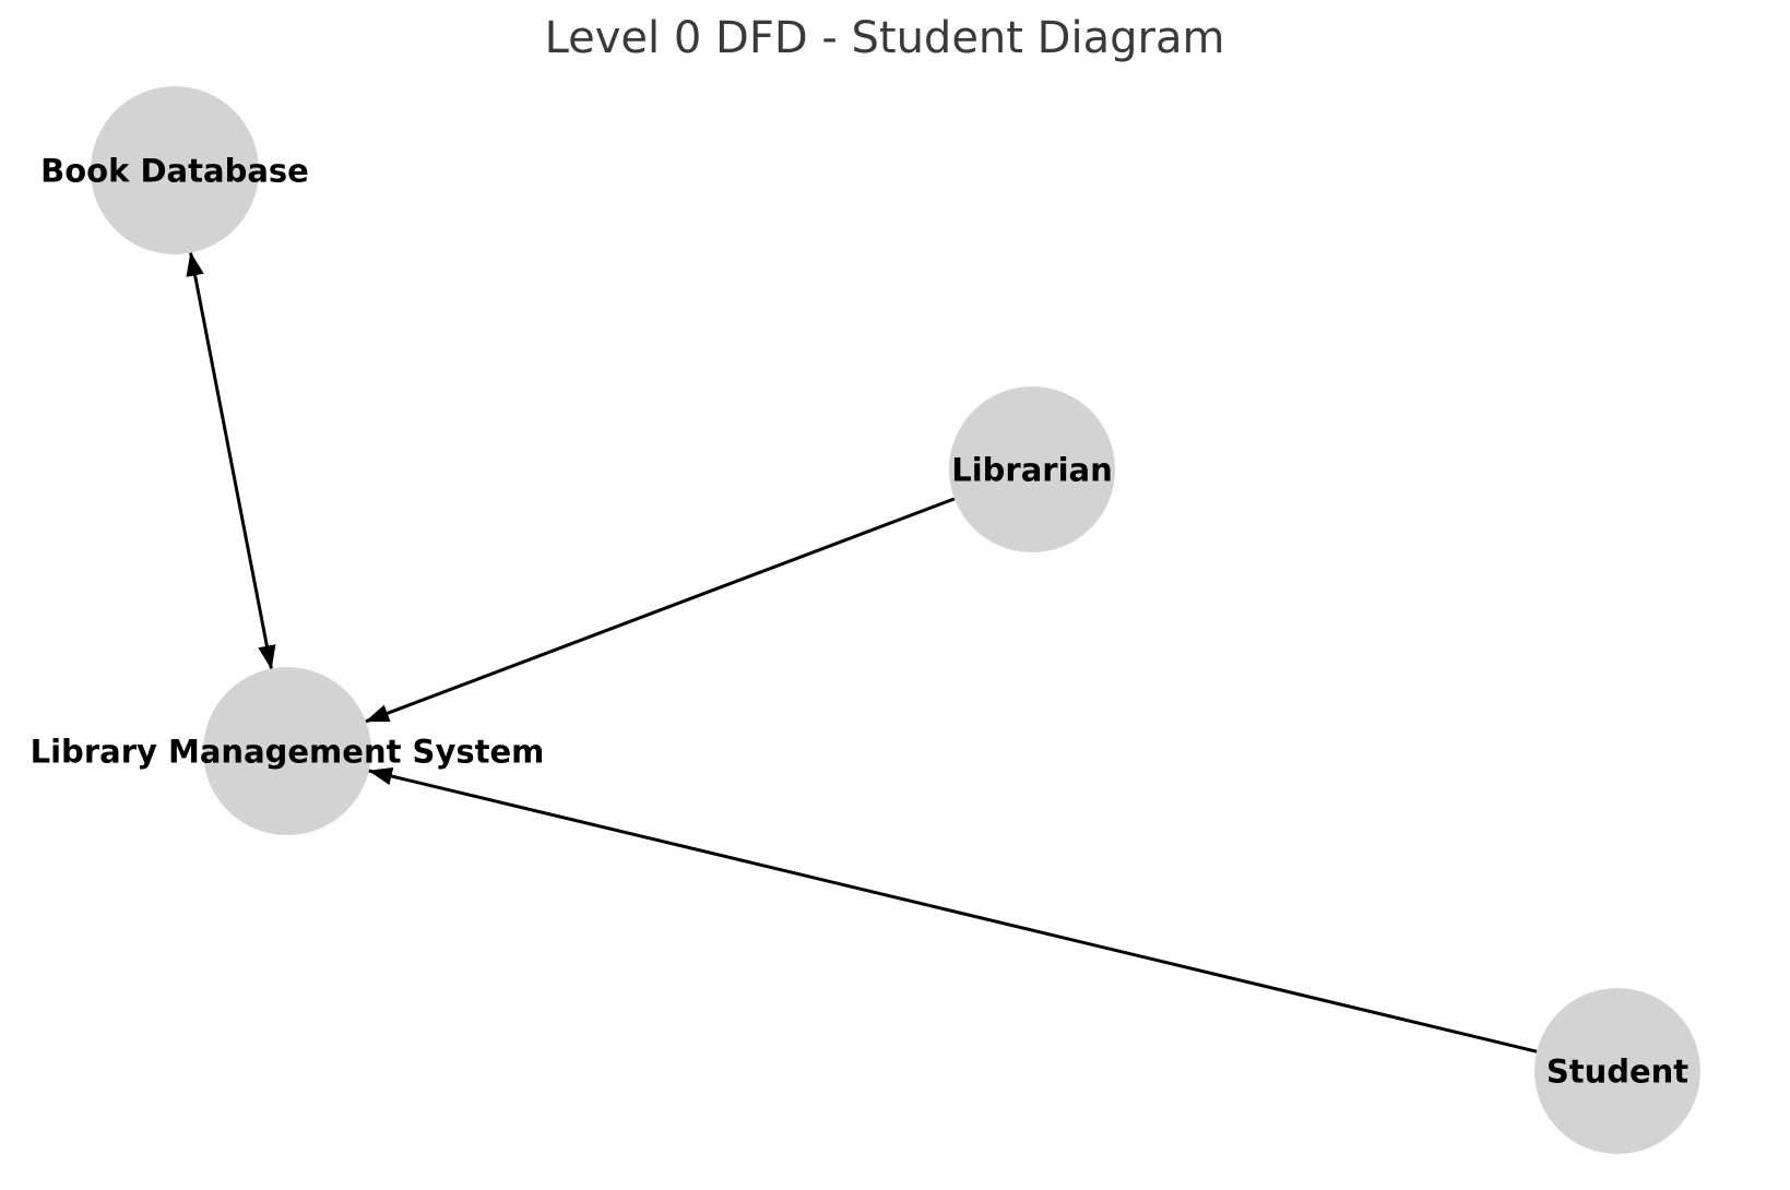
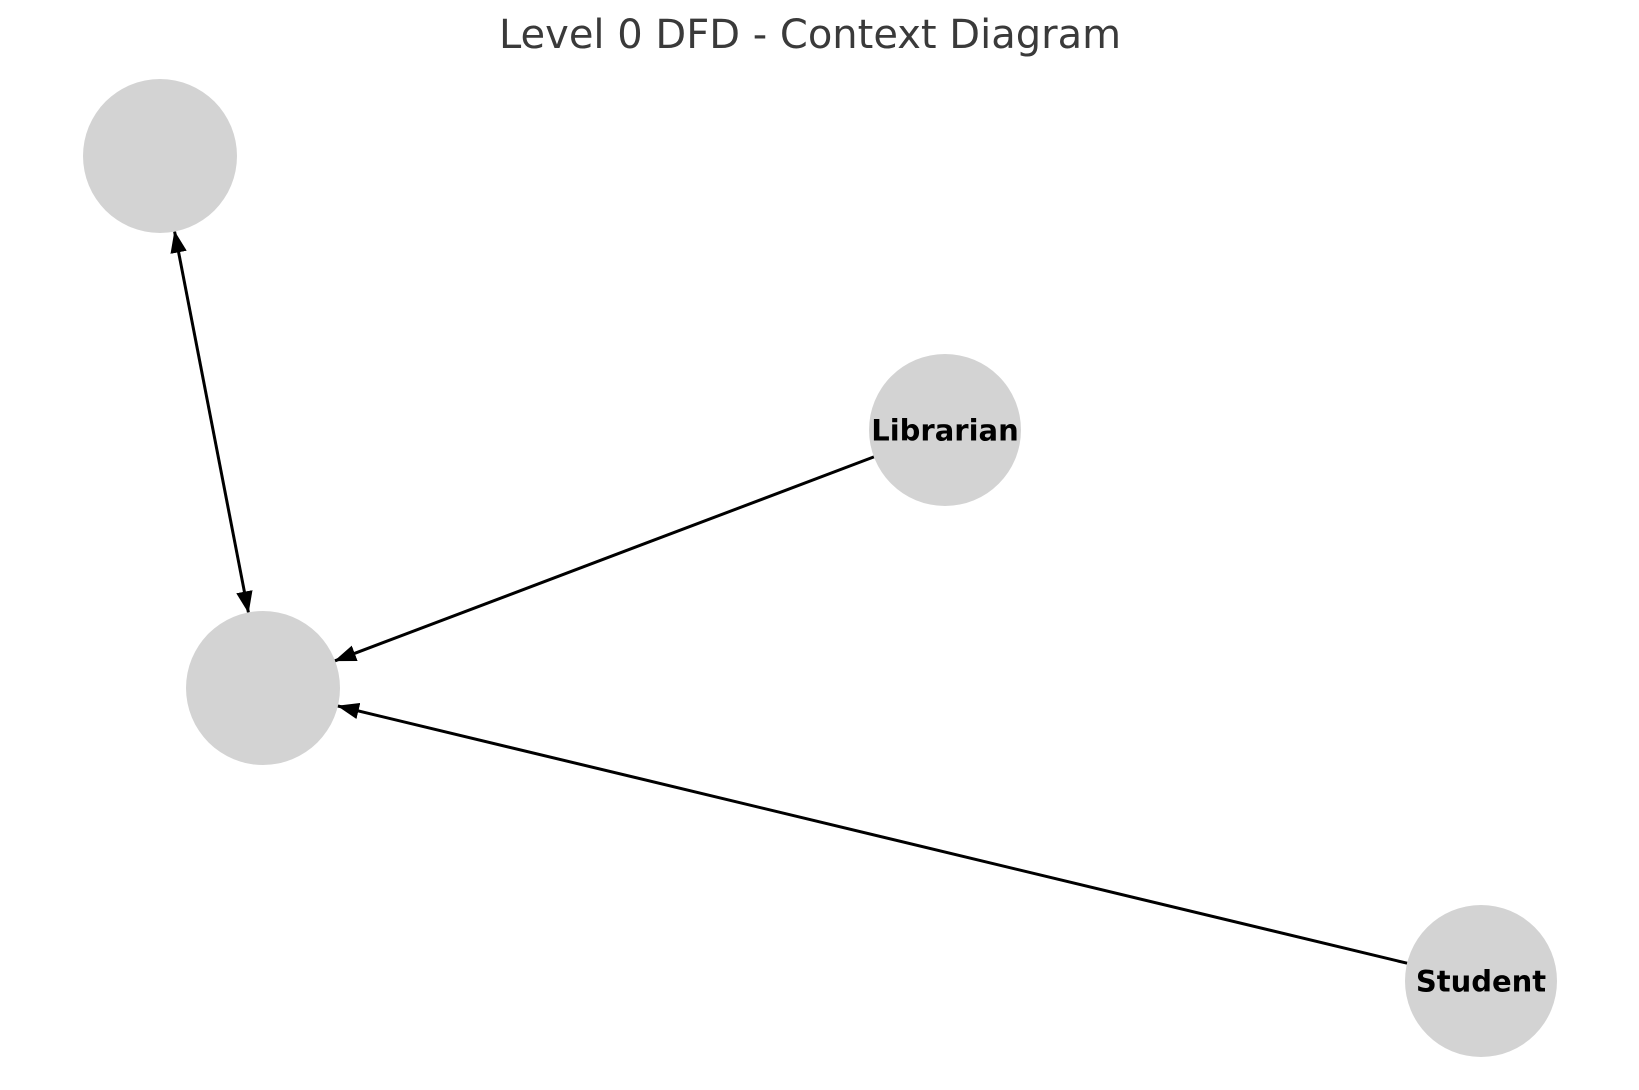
- Level 0 DFD - Student Diagram
+ Level 0 DFD - Context Diagram
- Book Database
  Librarian
- Library Management System
  Student
